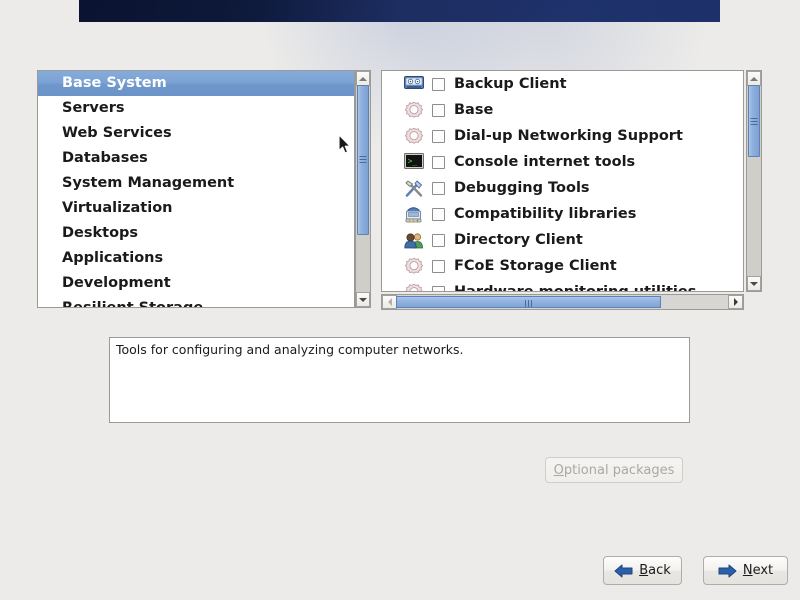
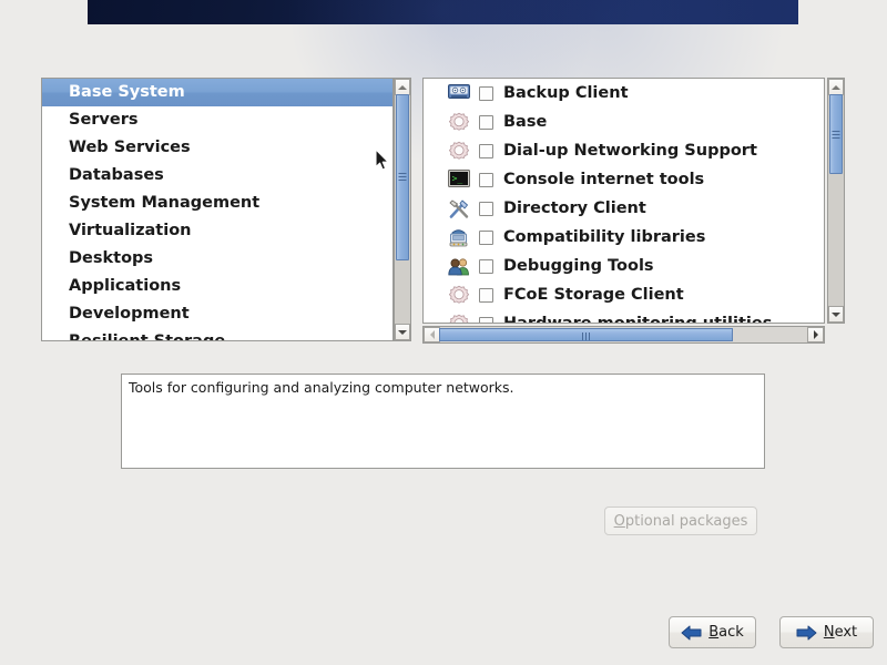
  Base System
  Servers
  Web Services
  Databases
  System Management
  Virtualization
  Desktops
  Applications
  Development
  Backup Client
  Base
  Dial-up Networking Support
  >_
  Console internet tools
- Debugging Tools
+ Directory Client
  Compatibility libraries
- Directory Client
+ Debugging Tools
  FCoE Storage Client
  Tools for configuring and analyzing computer networks.
  Optional packages
  Back
  Next
